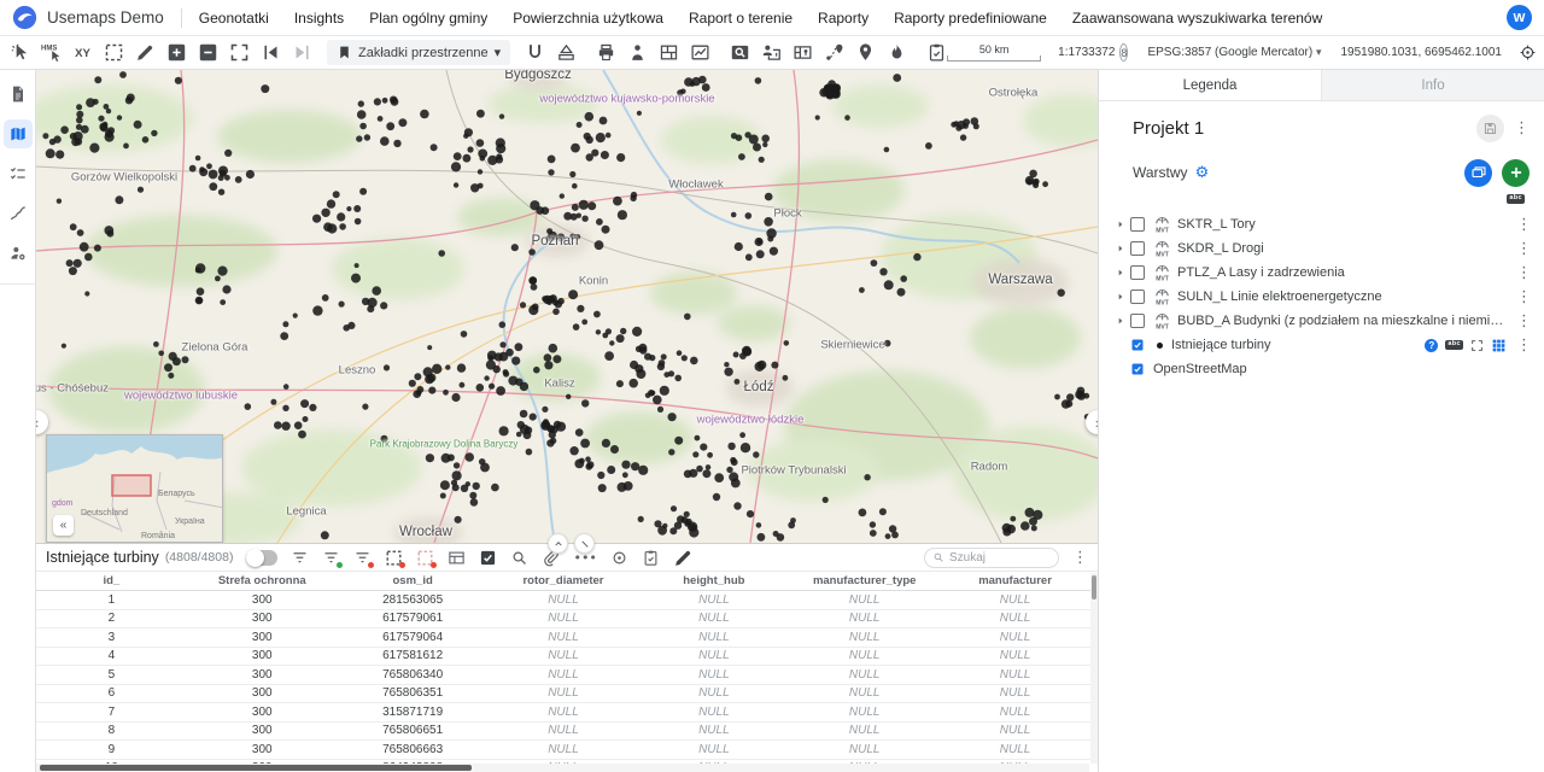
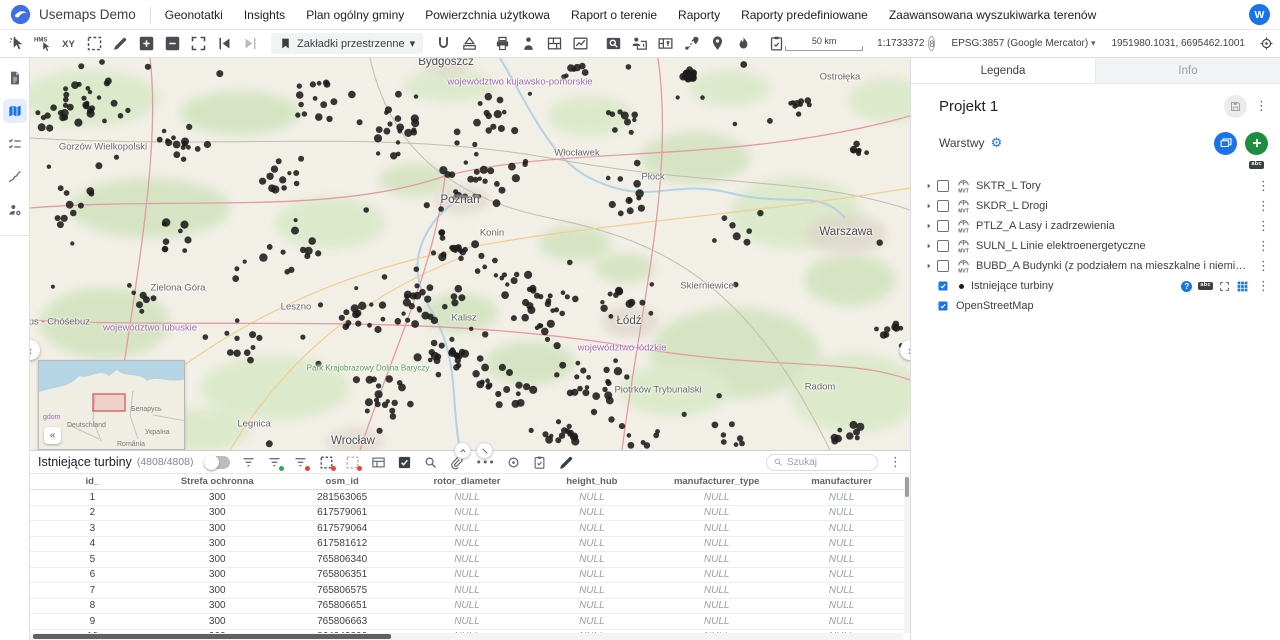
  Usemaps Demo
  Geonotatki
  Insights
  Plan ogólny gminy
  Powierzchnia użytkowa
  Raport o terenie
  Raporty
  Raporty predefiniowane
  Zaawansowana wyszukiwarka terenów
  W
  Zakładki przestrzenne
  ▾
  50 km
  1:1733372
  8
  EPSG:3857 (Google Mercator) ▾
  1951980.1031, 6695462.1001
  Bydgoszcz
  Ostrołęka
  Gorzów Wielkopolski
  Poznań
  Warszawa
  Włocławek
  Płock
  Konin
  Zielona Góra
  Leszno
  Kalisz
  Łódź
  Skierniewice
  Piotrków Trybunalski
  Radom
  Legnica
  Wrocław
  województwo kujawsko-pomorskie
  województwo lubuskie
  województwo łódzkie
  Park Krajobrazowy Dolina Baryczy
  ‹
  «
  Istniejące turbiny
  (4808/4808)
  •••
  Szukaj
  ⋮
  id_
  Strefa ochronna
  osm_id
  rotor_diameter
  height_hub
  manufacturer_type
  manufacturer
  1
  300
  281563065
  NULL
  NULL
  NULL
  NULL
  2
  300
  617579061
  NULL
  NULL
  NULL
  NULL
  3
  300
  617579064
  NULL
  NULL
  NULL
  NULL
  4
  300
  617581612
  NULL
  NULL
  NULL
  NULL
  5
  300
  765806340
  NULL
  NULL
  NULL
  NULL
  6
  300
  765806351
  NULL
  NULL
  NULL
  NULL
  7
  300
- 315871719
+ 765806575
  NULL
  NULL
  NULL
  NULL
  8
  300
  765806651
  NULL
  NULL
  NULL
  NULL
  9
  300
  765806663
  NULL
  NULL
  NULL
  NULL
  Legenda
  Info
  Projekt 1
  ⋮
  Warstwy
  ⚙
  SKTR_L Tory
  ⋮
  SKDR_L Drogi
  ⋮
  PTLZ_A Lasy i zadrzewienia
  ⋮
  SULN_L Linie elektroenergetyczne
  ⋮
  BUBD_A Budynki (z podziałem na mieszkalne i niemies
  ⋮
  Istniejące turbiny
  ?
  ⋮
  OpenStreetMap
